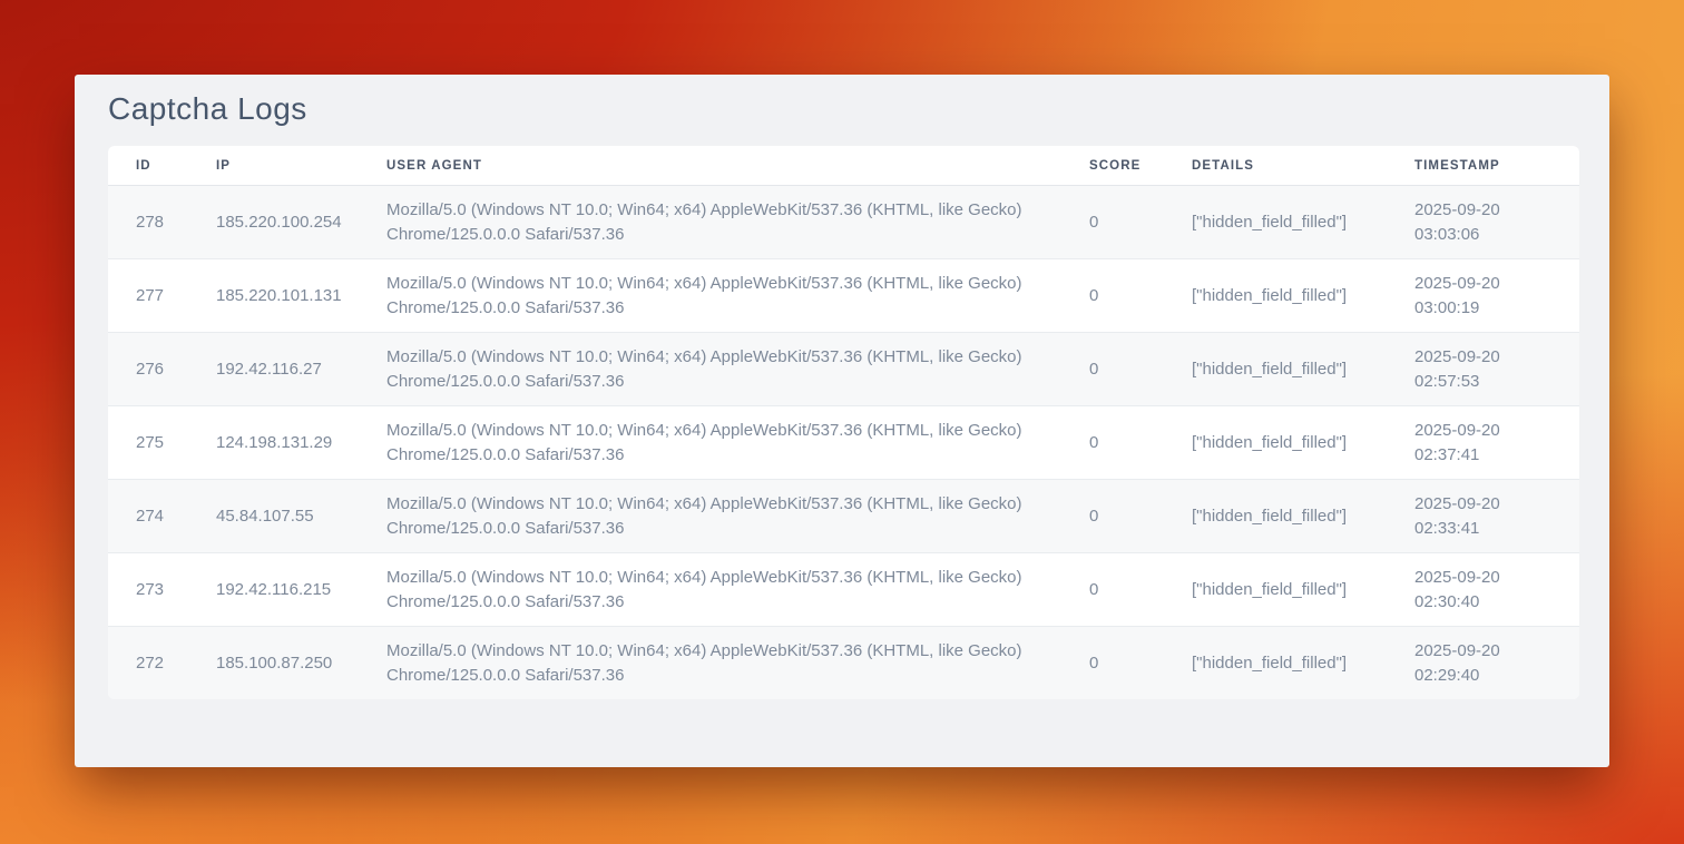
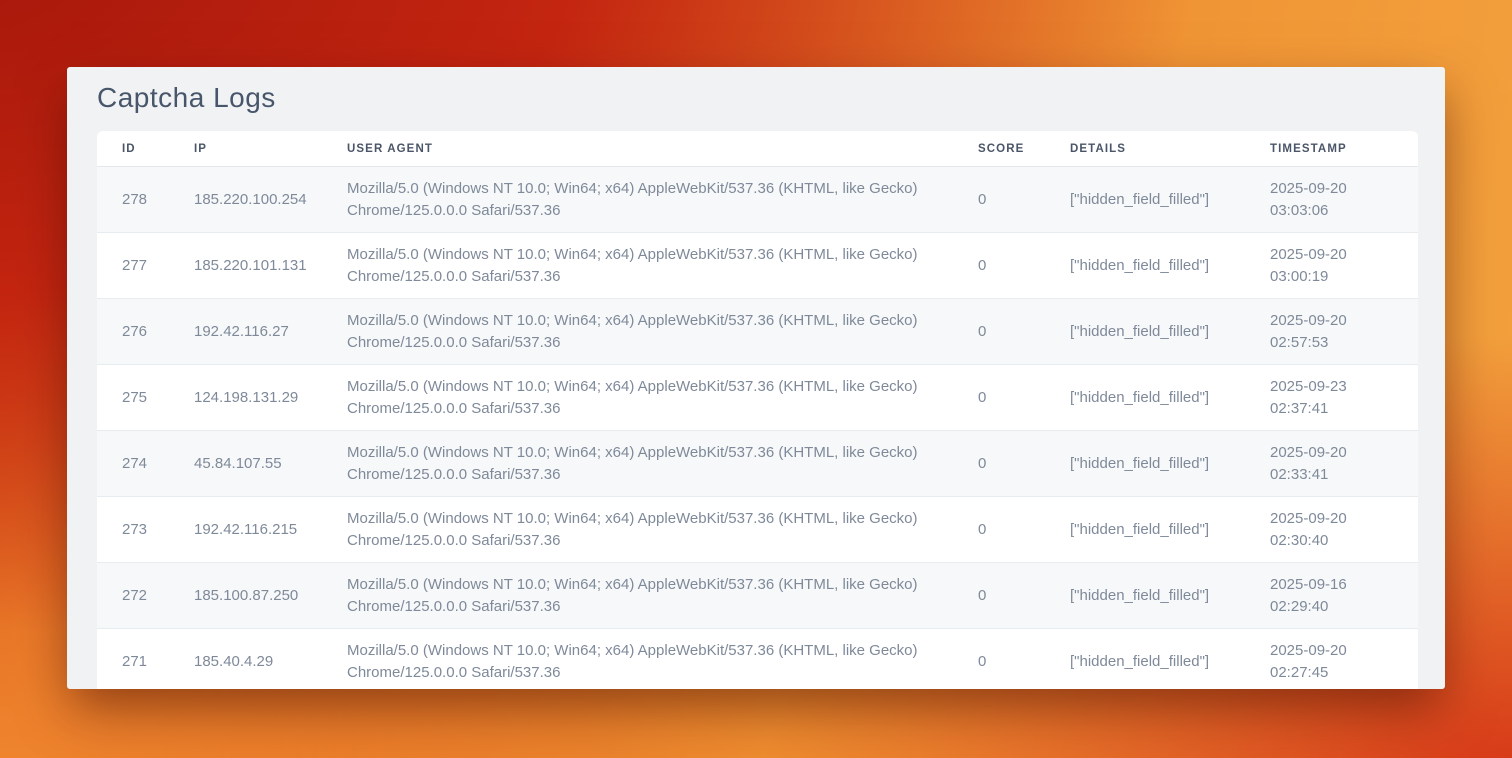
  Captcha Logs
  ID	IP	USER AGENT	SCORE	DETAILS	TIMESTAMP
  278	185.220.100.254	Mozilla/5.0 (Windows NT 10.0; Win64; x64) AppleWebKit/537.36 (KHTML, like Gecko) Chrome/125.0.0.0 Safari/537.36	0	["hidden_field_filled"]	2025-09-20 03:03:06
  277	185.220.101.131	Mozilla/5.0 (Windows NT 10.0; Win64; x64) AppleWebKit/537.36 (KHTML, like Gecko) Chrome/125.0.0.0 Safari/537.36	0	["hidden_field_filled"]	2025-09-20 03:00:19
  276	192.42.116.27	Mozilla/5.0 (Windows NT 10.0; Win64; x64) AppleWebKit/537.36 (KHTML, like Gecko) Chrome/125.0.0.0 Safari/537.36	0	["hidden_field_filled"]	2025-09-20 02:57:53
- 275	124.198.131.29	Mozilla/5.0 (Windows NT 10.0; Win64; x64) AppleWebKit/537.36 (KHTML, like Gecko) Chrome/125.0.0.0 Safari/537.36	0	["hidden_field_filled"]	2025-09-20 02:37:41
+ 275	124.198.131.29	Mozilla/5.0 (Windows NT 10.0; Win64; x64) AppleWebKit/537.36 (KHTML, like Gecko) Chrome/125.0.0.0 Safari/537.36	0	["hidden_field_filled"]	2025-09-23 02:37:41
  274	45.84.107.55	Mozilla/5.0 (Windows NT 10.0; Win64; x64) AppleWebKit/537.36 (KHTML, like Gecko) Chrome/125.0.0.0 Safari/537.36	0	["hidden_field_filled"]	2025-09-20 02:33:41
  273	192.42.116.215	Mozilla/5.0 (Windows NT 10.0; Win64; x64) AppleWebKit/537.36 (KHTML, like Gecko) Chrome/125.0.0.0 Safari/537.36	0	["hidden_field_filled"]	2025-09-20 02:30:40
- 272	185.100.87.250	Mozilla/5.0 (Windows NT 10.0; Win64; x64) AppleWebKit/537.36 (KHTML, like Gecko) Chrome/125.0.0.0 Safari/537.36	0	["hidden_field_filled"]	2025-09-20 02:29:40
+ 272	185.100.87.250	Mozilla/5.0 (Windows NT 10.0; Win64; x64) AppleWebKit/537.36 (KHTML, like Gecko) Chrome/125.0.0.0 Safari/537.36	0	["hidden_field_filled"]	2025-09-16 02:29:40
+ 271	185.40.4.29	Mozilla/5.0 (Windows NT 10.0; Win64; x64) AppleWebKit/537.36 (KHTML, like Gecko) Chrome/125.0.0.0 Safari/537.36	0	["hidden_field_filled"]	2025-09-20 02:27:45
